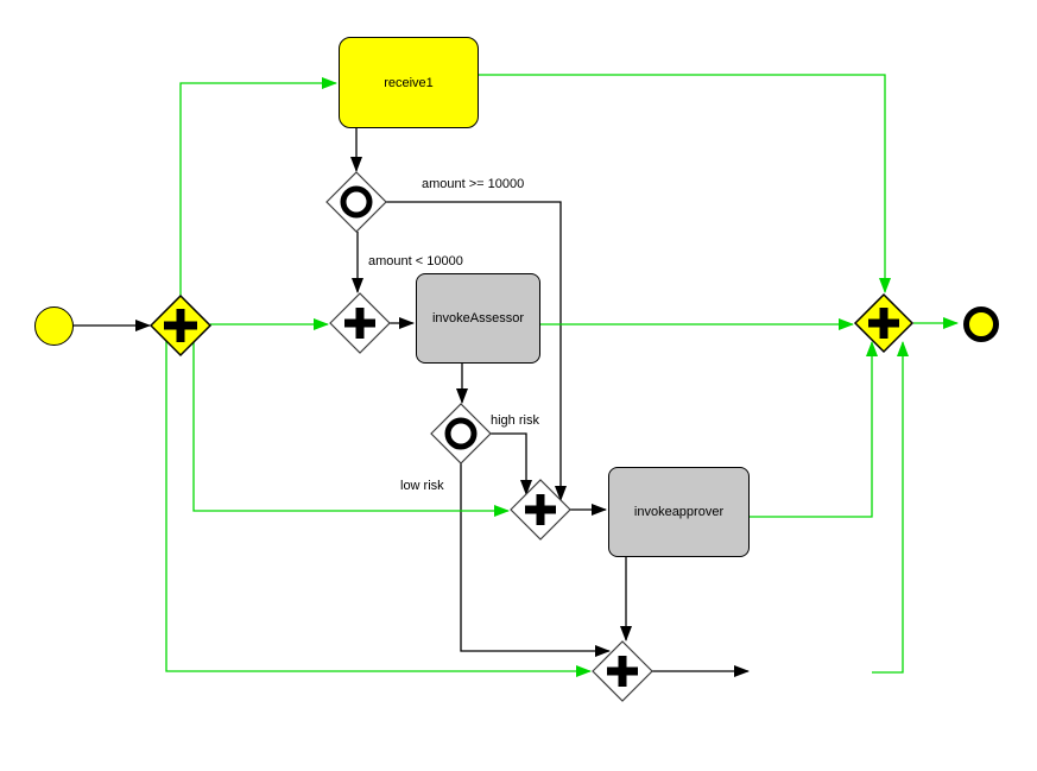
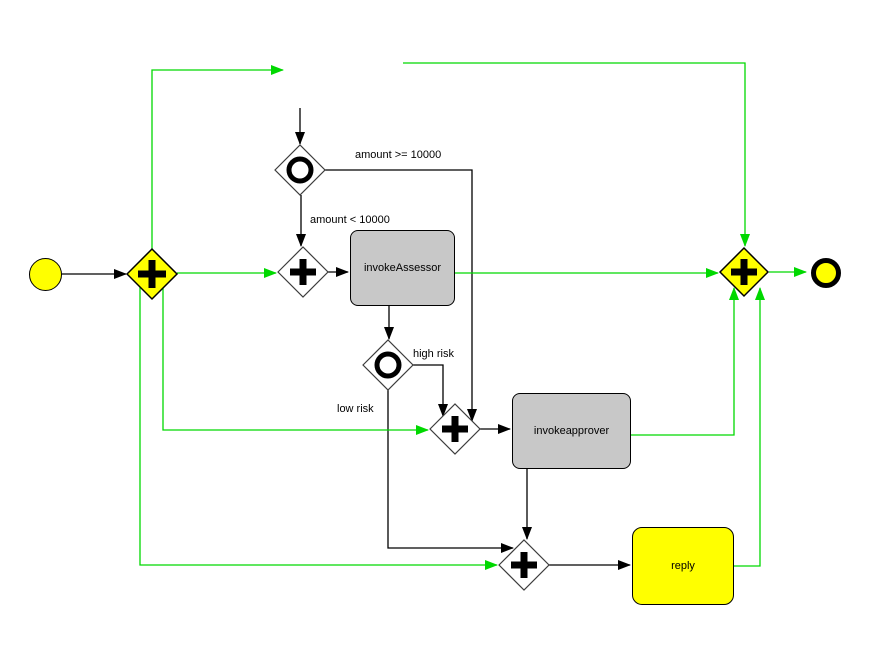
- receive1
  invokeAssessor
  invokeapprover
+ reply
  amount >= 10000
  amount < 10000
  high risk
  low risk
